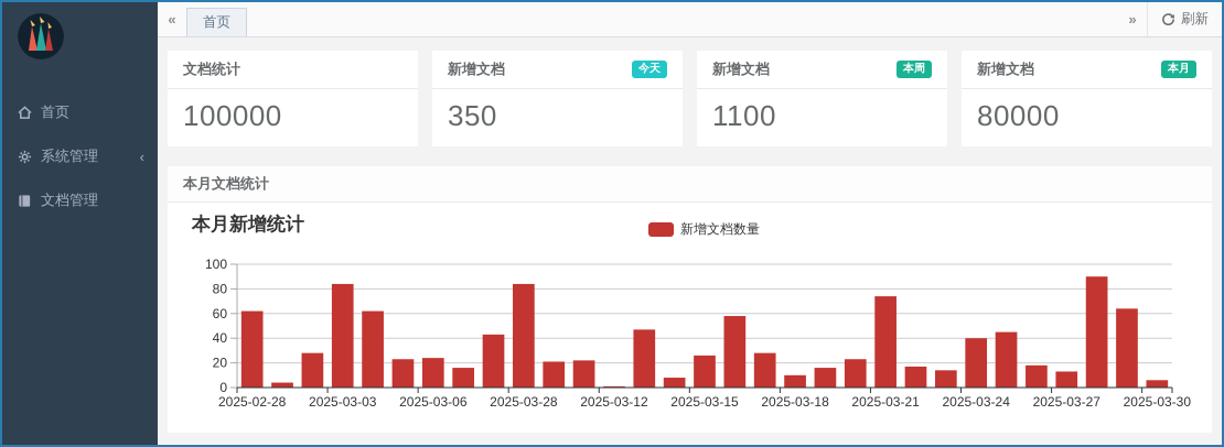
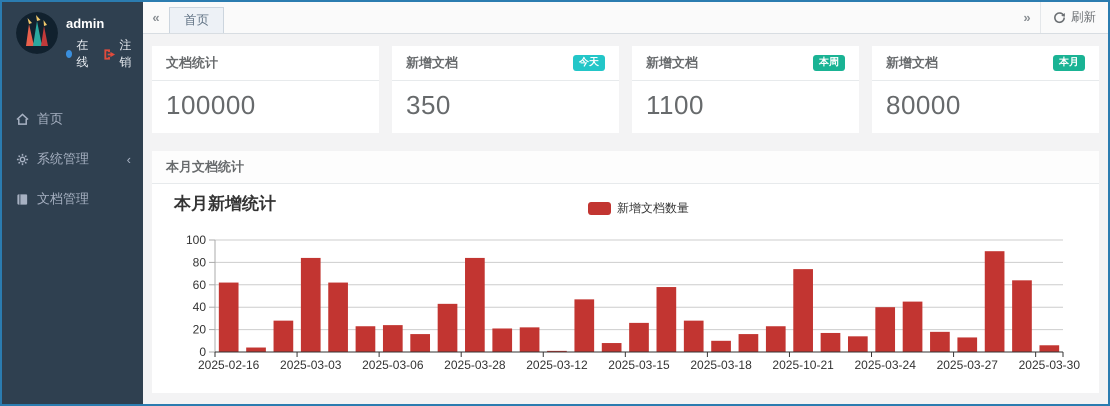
+ admin
+ 在线
+ 注销
  首页
  系统管理
  ‹
  文档管理
  «
  首页
  »
  刷新
  文档统计
  100000
  新增文档
  今天
  350
  新增文档
  本周
  1100
  新增文档
  本月
  80000
  本月文档统计
  0
  20
  40
  60
  80
  100
- 2025-02-28
+ 2025-02-16
  2025-03-03
  2025-03-06
  2025-03-28
  2025-03-12
  2025-03-15
  2025-03-18
- 2025-03-21
+ 2025-10-21
  2025-03-24
  2025-03-27
  2025-03-30
  本月新增统计
  新增文档数量
